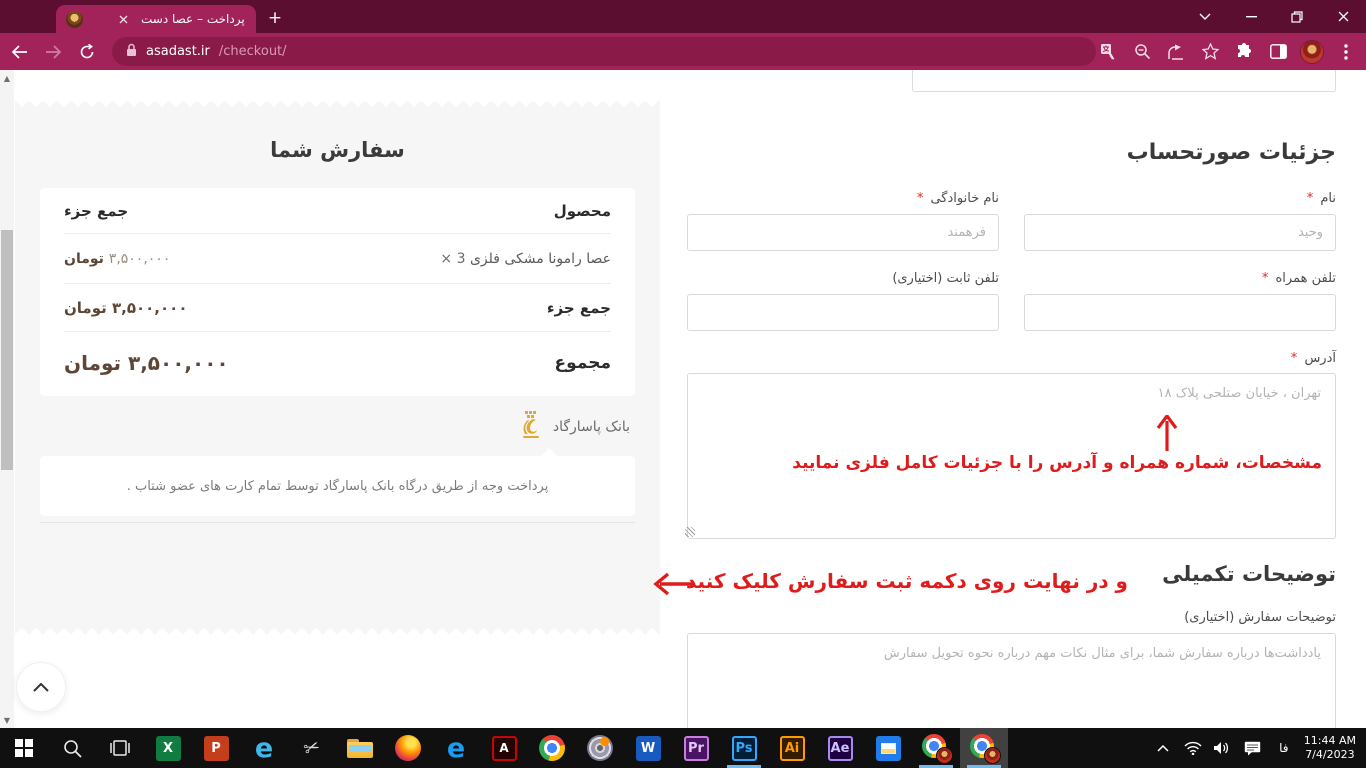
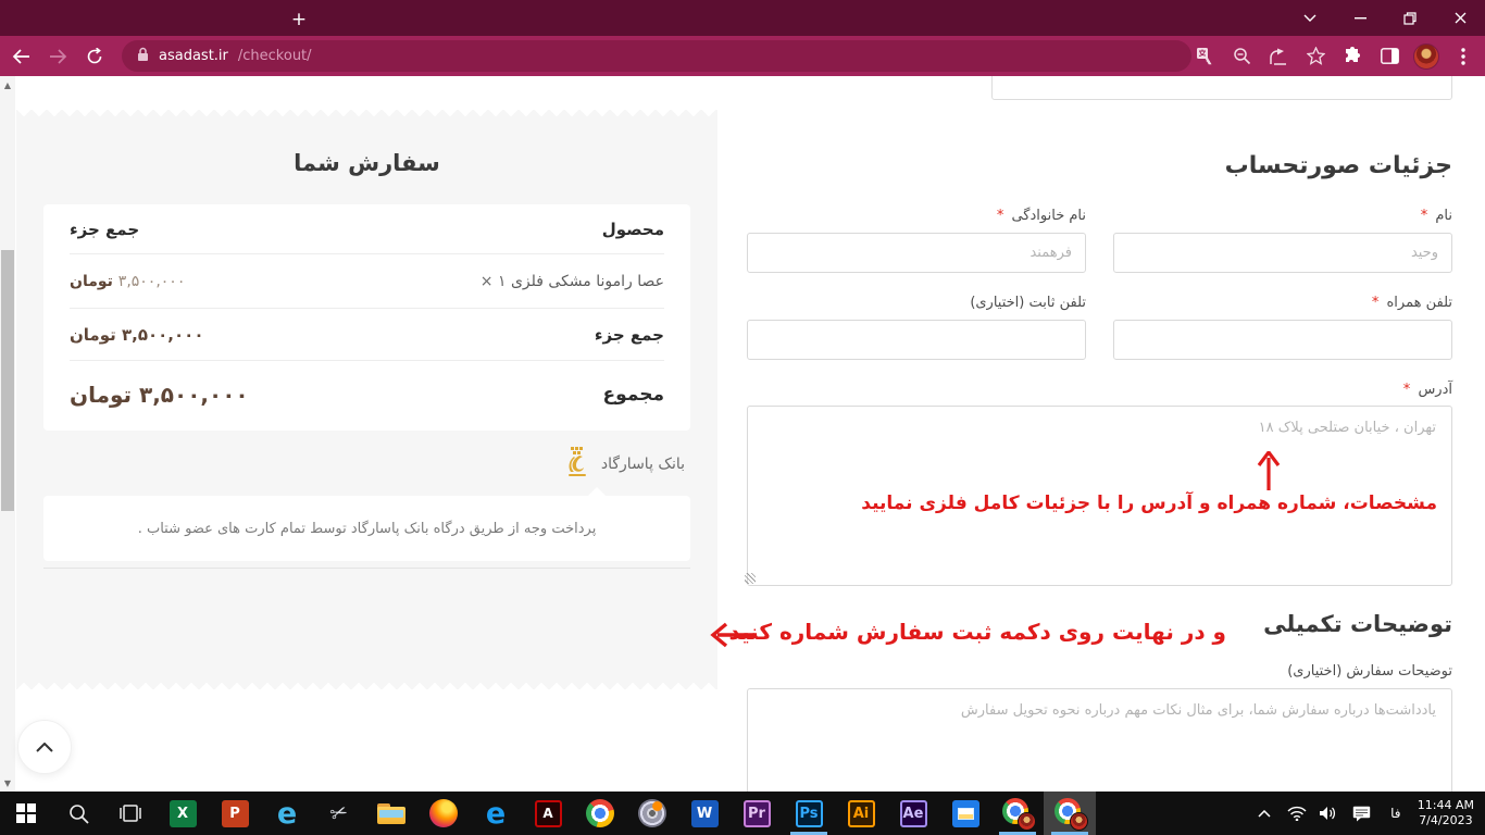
- پرداخت – عصا دست
  +
  asadast.ir
  /checkout/
  ▲
  ▼
  سفارش شما
  محصول
  جمع جزء
- عصا رامونا مشکی فلزی × 3
+ عصا رامونا مشکی فلزی × ۱
  ۳,۵۰۰,۰۰۰ تومان
  جمع جزء
  ۳,۵۰۰,۰۰۰ تومان
  مجموع
  ۳,۵۰۰,۰۰۰ تومان
  بانک پاسارگاد
  پرداخت وجه از طریق درگاه بانک پاسارگاد توسط تمام کارت های عضو شتاب .
  جزئیات صورتحساب
  نام *
  نام خانوادگی *
  تلفن همراه *
  تلفن ثابت (اختیاری)
  آدرس *
  مشخصات، شماره همراه و آدرس را با جزئیات کامل فلزی نمایید
  توضیحات تکمیلی
- و در نهایت روی دکمه ثبت سفارش کلیک کنید
+ و در نهایت روی دکمه ثبت سفارش شماره کنید
  توضیحات سفارش (اختیاری)
  X
  P
  e
  e
  A
  W
  Pr
  Ps
  Ai
  Ae
  فا
  11:44 AM
  7/4/2023
